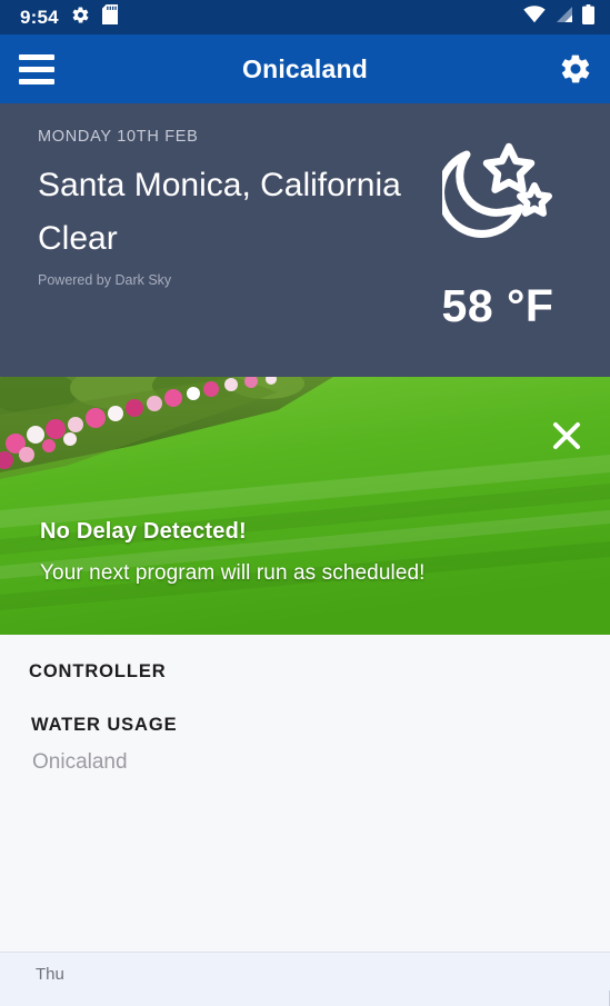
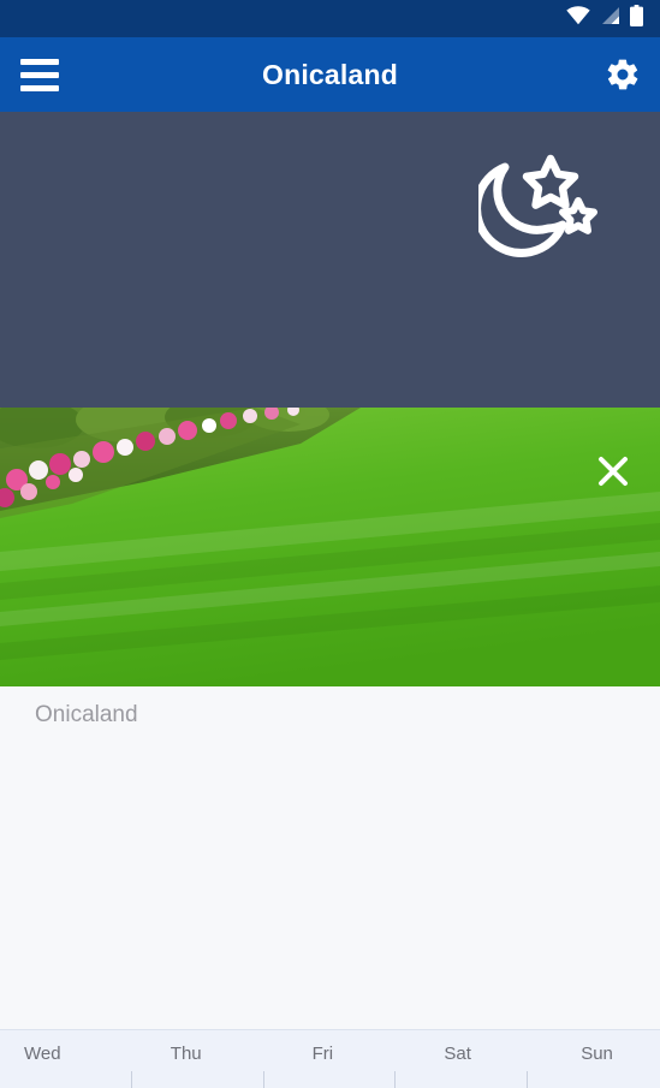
- 9:54
  Onicaland
- MONDAY 10TH FEB
- Santa Monica, California
- Clear
- Powered by Dark Sky
- 58 °F
- No Delay Detected!
- Your next program will run as scheduled!
- CONTROLLER
- WATER USAGE
  Onicaland
+ Wed
  Thu
+ Fri
+ Sat
+ Sun
